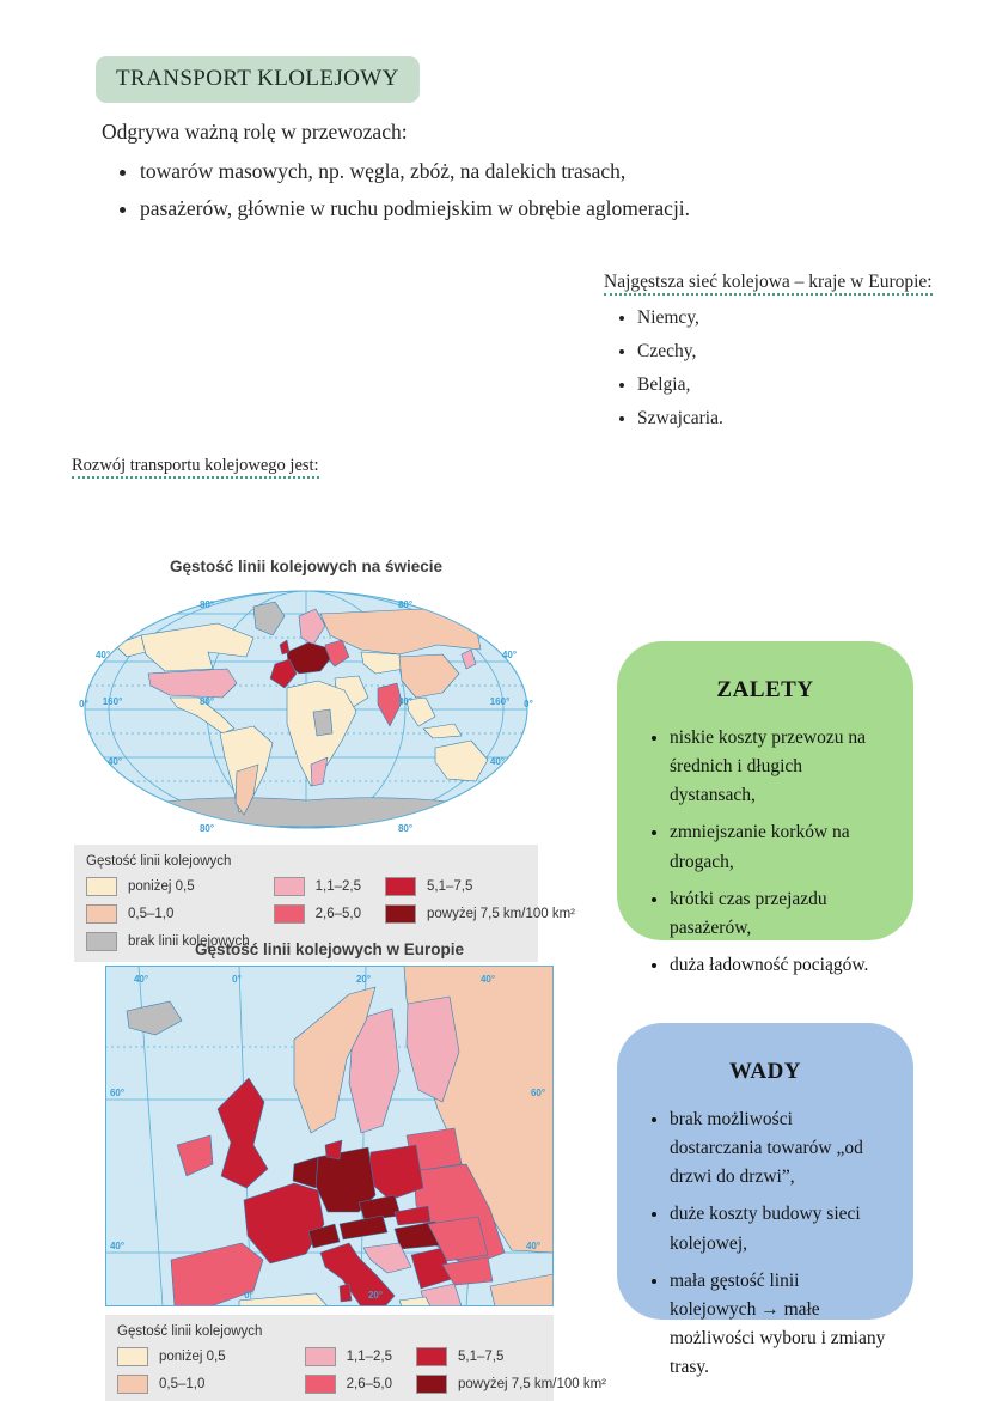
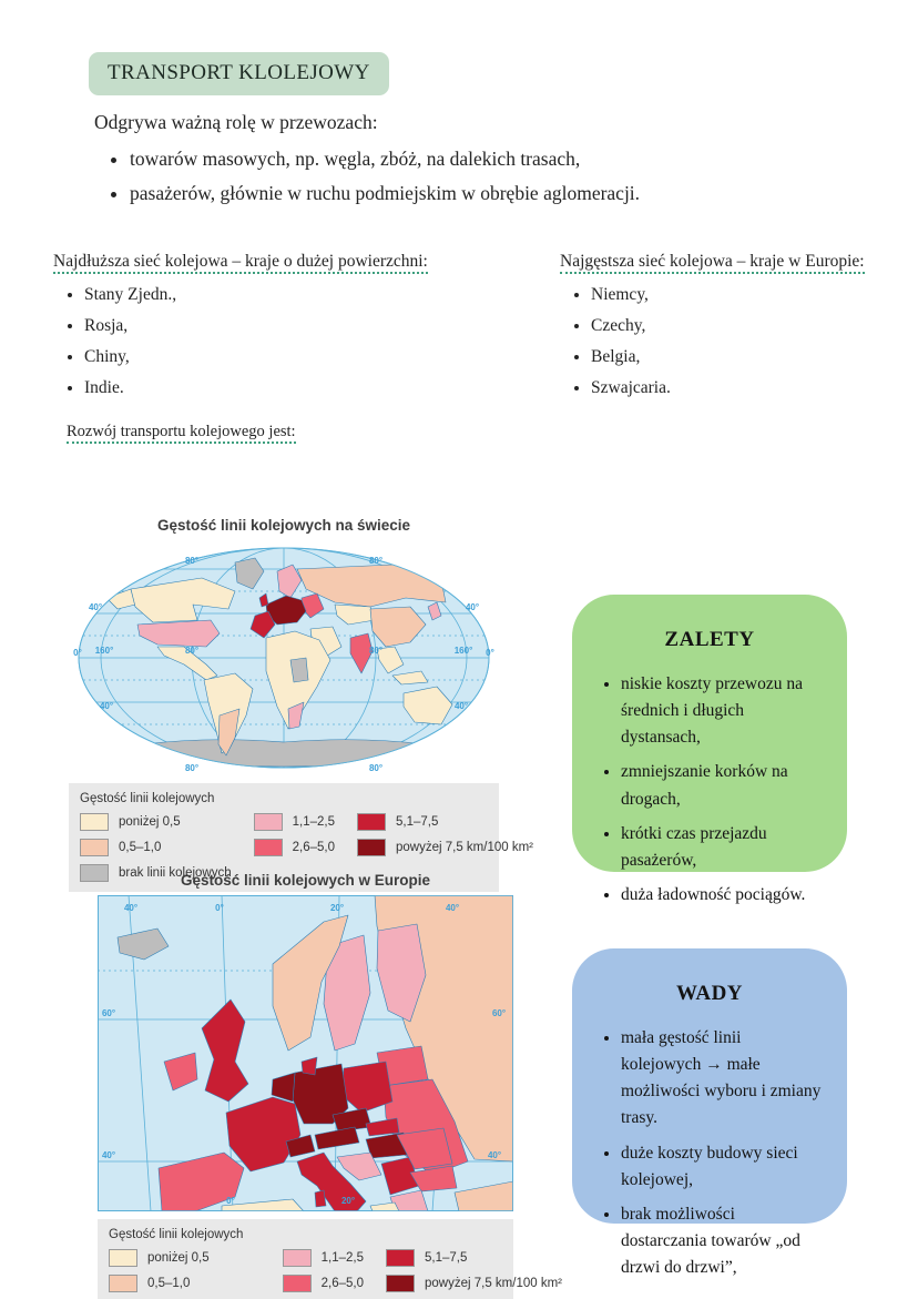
  TRANSPORT KLOLEJOWY
  Odgrywa ważną rolę w przewozach:
  towarów masowych, np. węgla, zbóż, na dalekich trasach,
  pasażerów, głównie w ruchu podmiejskim w obrębie aglomeracji.
+ Najdłuższa sieć kolejowa – kraje o dużej powierzchni:
+ Stany Zjedn.,
+ Rosja,
+ Chiny,
+ Indie.
  Najgęstsza sieć kolejowa – kraje w Europie:
  Niemcy,
  Czechy,
  Belgia,
  Szwajcaria.
  Rozwój transportu kolejowego jest:
  Gęstość linii kolejowych na świecie
  80°
  80°
  40°
  40°
  0°
  0°
  160°
  160°
  80°
  80°
  40°
  40°
  80°
  80°
  Gęstość linii kolejowych
  poniżej 0,5
  0,5–1,0
  brak linii kolejowych
  1,1–2,5
  2,6–5,0
  5,1–7,5
  powyżej 7,5 km/100 km²
  Gęstość linii kolejowych w Europie
  40°
  0°
  20°
  40°
  60°
  60°
  40°
  40°
  0°
  20°
  Gęstość linii kolejowych
  poniżej 0,5
  0,5–1,0
  1,1–2,5
  2,6–5,0
  5,1–7,5
  powyżej 7,5 km/100 km²
  ZALETY
  niskie koszty przewozu na średnich i długich dystansach,
  zmniejszanie korków na drogach,
  krótki czas przejazdu pasażerów,
  duża ładowność pociągów.
  WADY
- brak możliwości dostarczania towarów „od drzwi do drzwi”,
+ mała gęstość linii kolejowych → małe możliwości wyboru i zmiany trasy.
  duże koszty budowy sieci kolejowej,
- mała gęstość linii kolejowych → małe możliwości wyboru i zmiany trasy.
+ brak możliwości dostarczania towarów „od drzwi do drzwi”,
